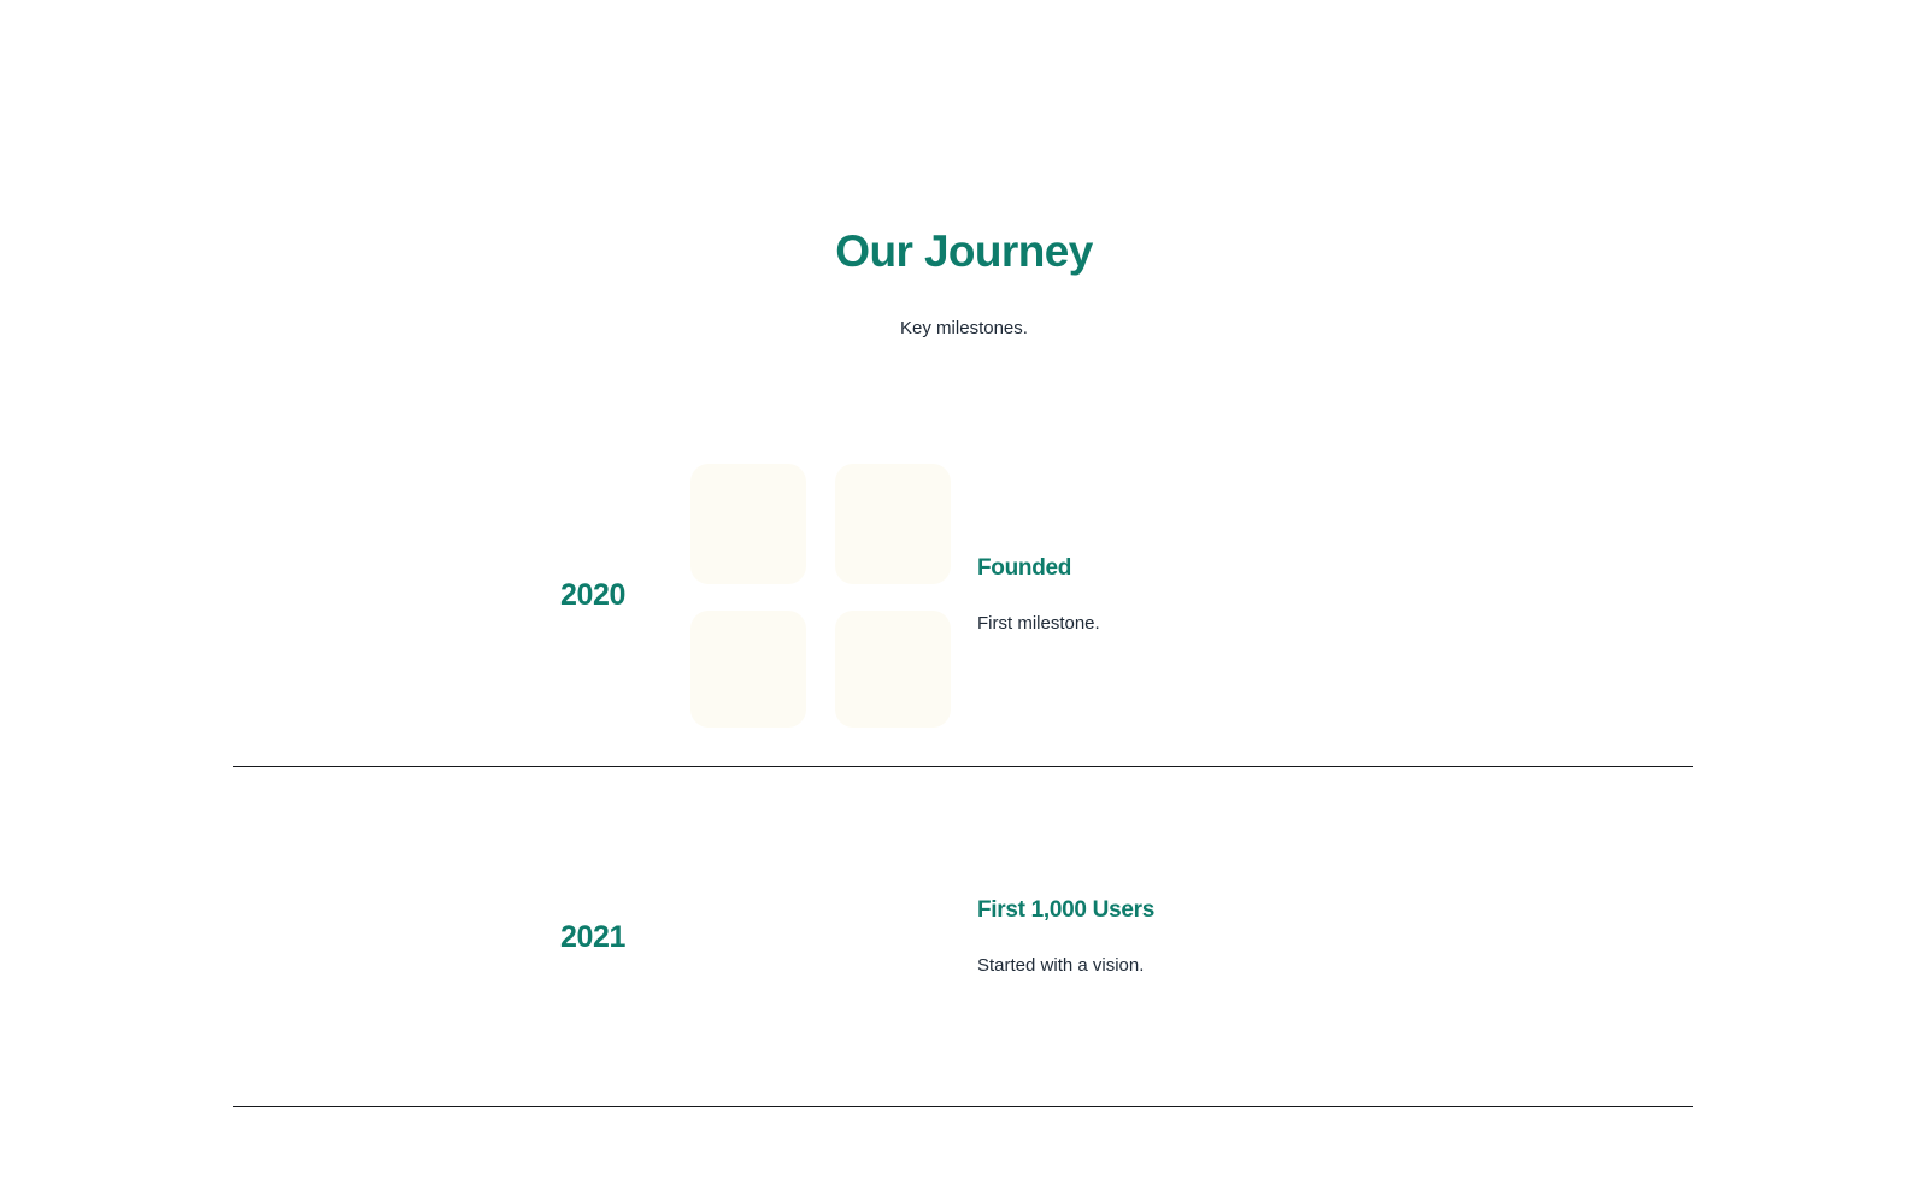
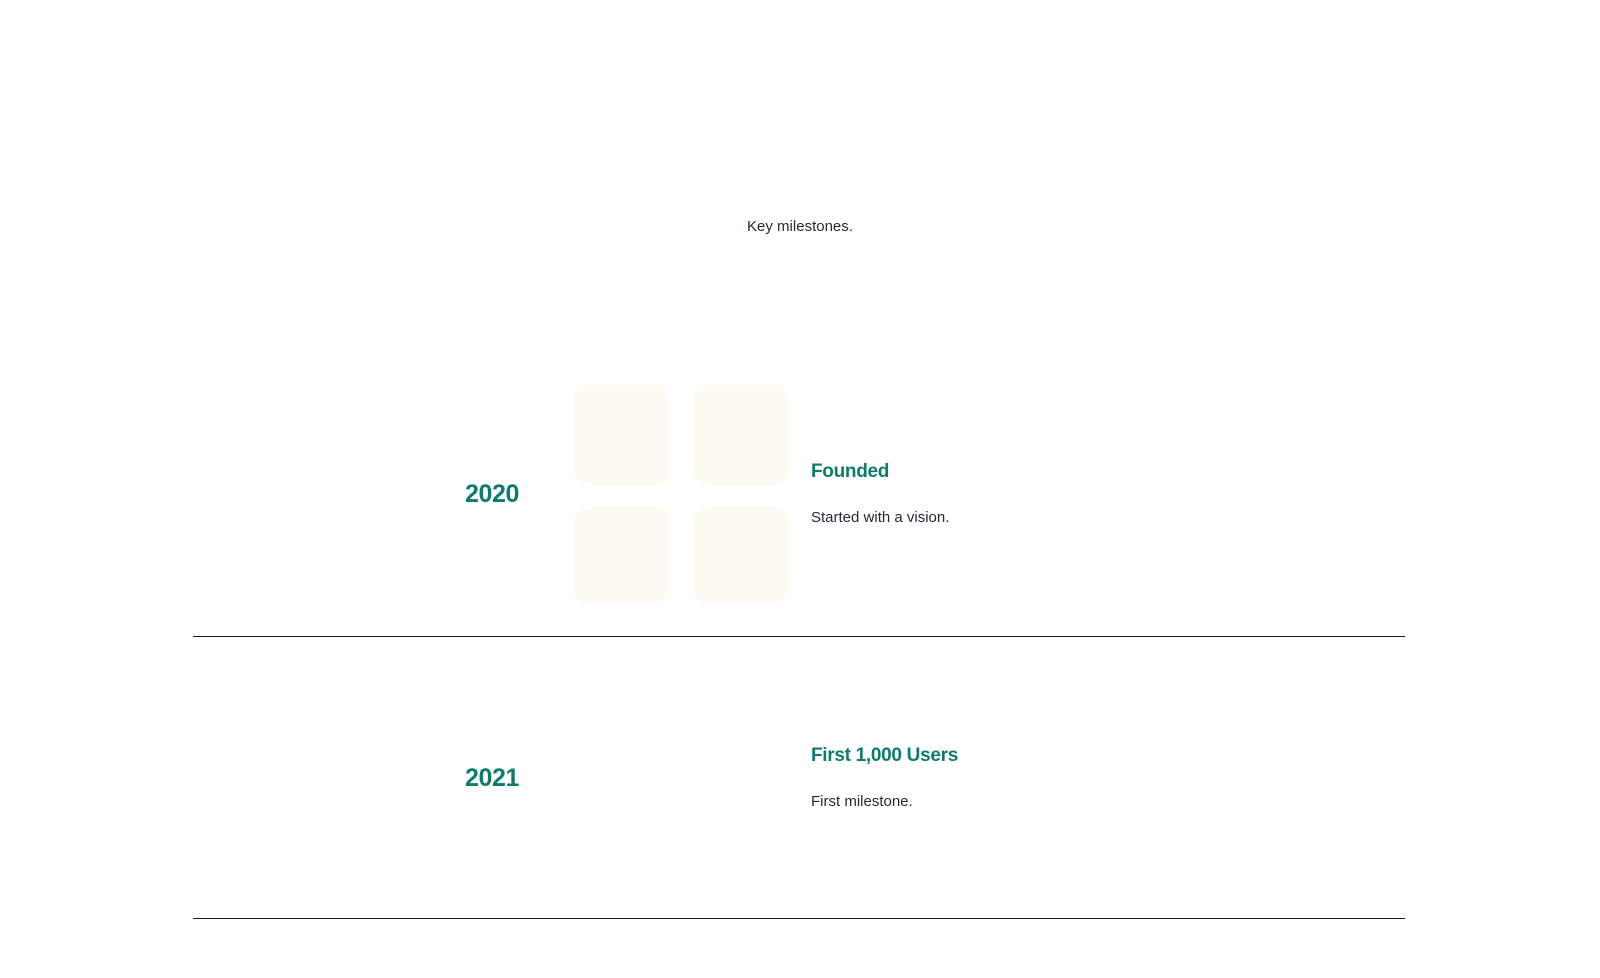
- Our Journey
  Key milestones.
  2020
  Founded
- First milestone.
+ Started with a vision.
  2021
  First 1,000 Users
- Started with a vision.
+ First milestone.
